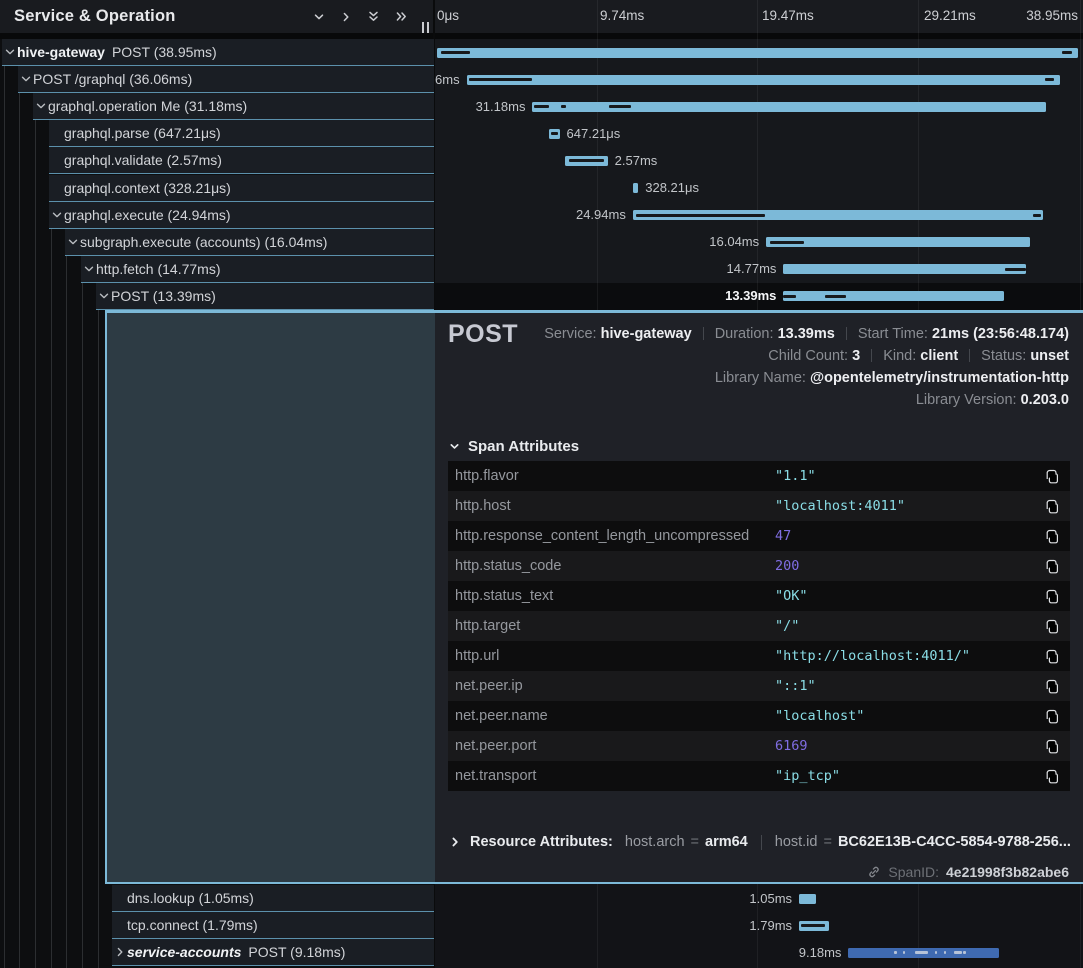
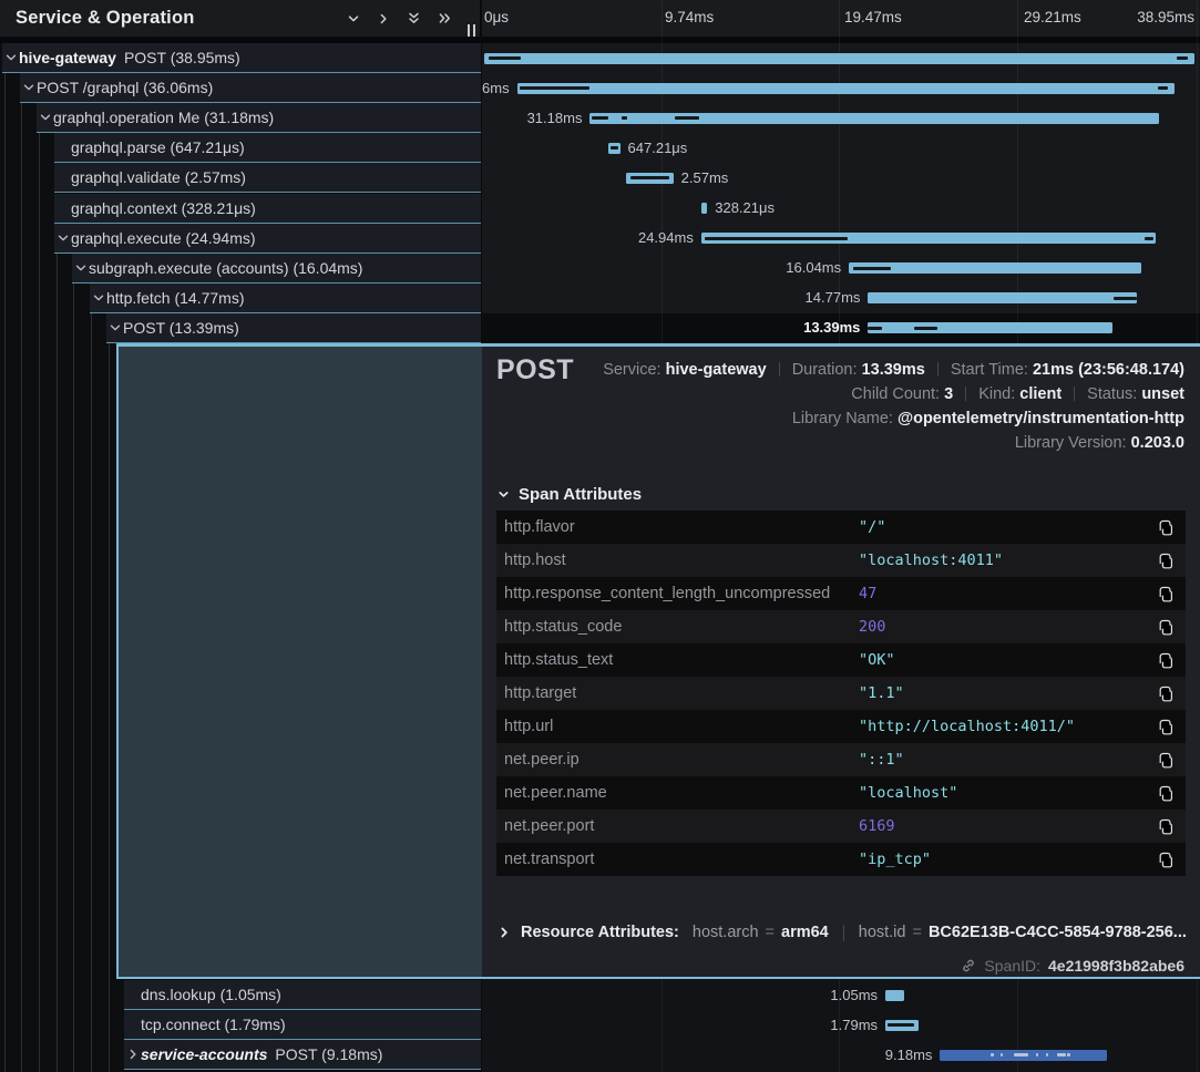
  Service & Operation
  0μs
  9.74ms
  19.47ms
  29.21ms
  38.95ms
  hive-gateway
  POST (38.95ms)
  POST /graphql (36.06ms)
  graphql.operation Me (31.18ms)
  graphql.parse (647.21μs)
  graphql.validate (2.57ms)
  graphql.context (328.21μs)
  graphql.execute (24.94ms)
  subgraph.execute (accounts) (16.04ms)
  http.fetch (14.77ms)
  POST (13.39ms)
  dns.lookup (1.05ms)
  tcp.connect (1.79ms)
  service-accounts
  POST (9.18ms)
  31.18ms
  647.21μs
  2.57ms
  328.21μs
  24.94ms
  16.04ms
  14.77ms
  13.39ms
  1.05ms
  1.79ms
  9.18ms
  POST
  Service: hive-gateway Duration: 13.39ms Start Time: 21ms (23:56:48.174)
  Child Count: 3 Kind: client Status: unset
  Library Name: @opentelemetry/instrumentation-http
  Library Version: 0.203.0
  Span Attributes
  http.flavor
- "1.1"
+ "/"
  http.host
  "localhost:4011"
  http.response_content_length_uncompressed
  47
  http.status_code
  200
  http.status_text
  "OK"
  http.target
- "/"
+ "1.1"
  http.url
  "http://localhost:4011/"
  net.peer.ip
  "::1"
  net.peer.name
  "localhost"
  net.peer.port
  6169
  net.transport
  "ip_tcp"
  Resource Attributes:
  host.arch
  =
  arm64
  host.id
  =
  BC62E13B-C4CC-5854-9788-256...
  SpanID:
  4e21998f3b82abe6
